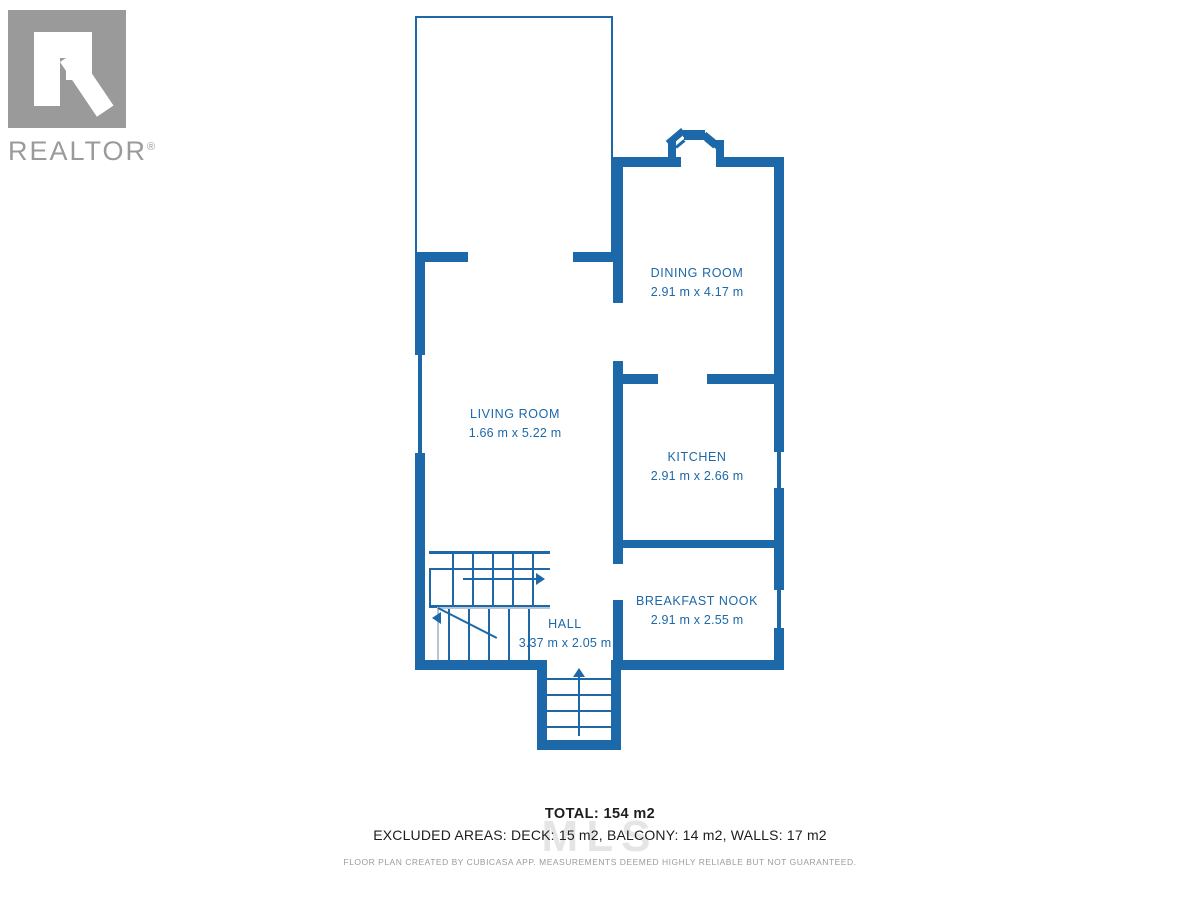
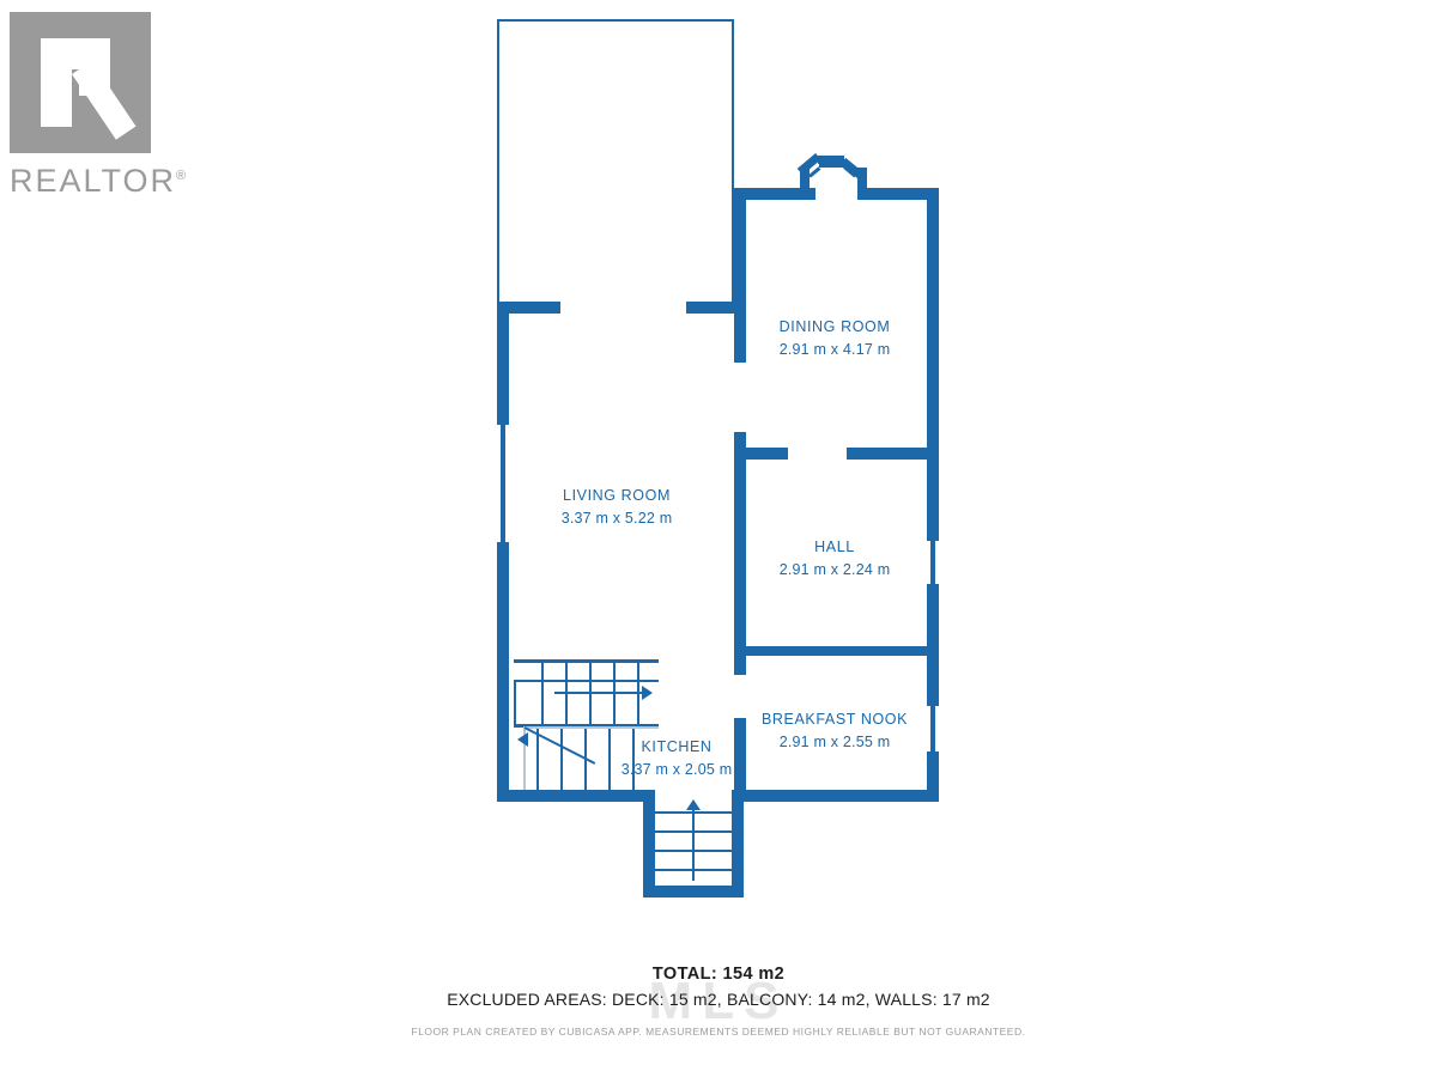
  REALTOR®
  DINING ROOM
  2.91 m x 4.17 m
  LIVING ROOM
- 1.66 m x 5.22 m
+ 3.37 m x 5.22 m
- KITCHEN
+ HALL
- 2.91 m x 2.66 m
+ 2.91 m x 2.24 m
  BREAKFAST NOOK
  2.91 m x 2.55 m
- HALL
+ KITCHEN
  3.37 m x 2.05 m
  MLS
  TOTAL: 154 m2
  EXCLUDED AREAS: DECK: 15 m2, BALCONY: 14 m2, WALLS: 17 m2
  FLOOR PLAN CREATED BY CUBICASA APP. MEASUREMENTS DEEMED HIGHLY RELIABLE BUT NOT GUARANTEED.
